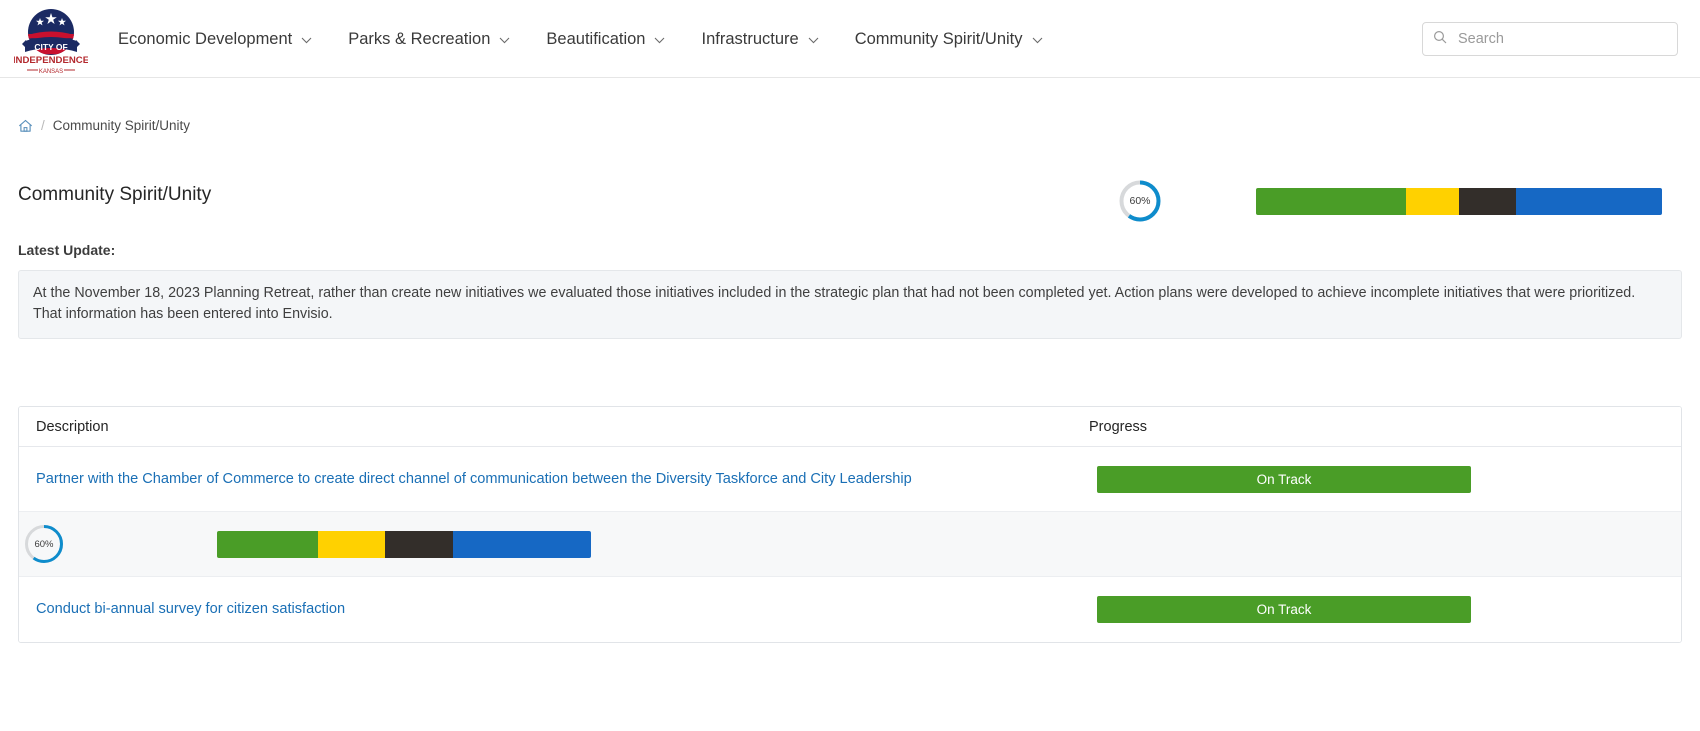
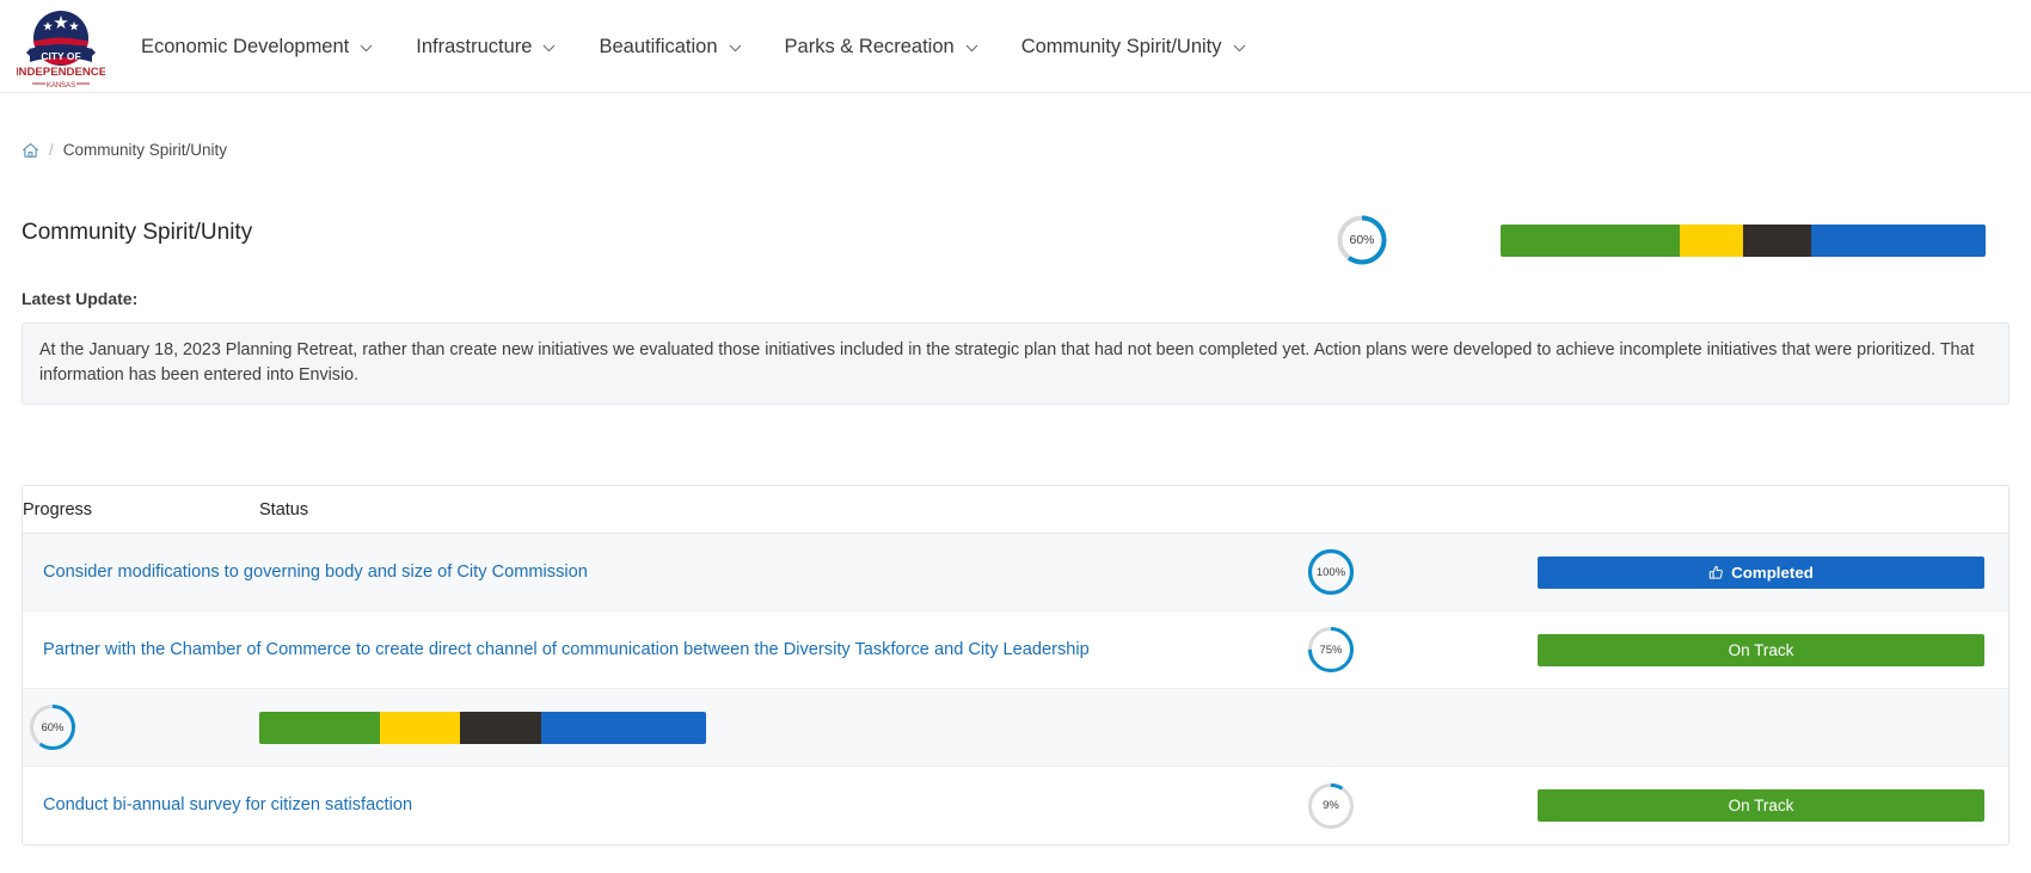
  CITY OF
  INDEPENDENCE
  Economic Development
- Parks & Recreation
+ Infrastructure
  Beautification
- Infrastructure
+ Parks & Recreation
  Community Spirit/Unity
- Search
  /
  Community Spirit/Unity
  Community Spirit/Unity
  60%
  Latest Update:
- At the November 18, 2023 Planning Retreat, rather than create new initiatives we evaluated those initiatives included in the strategic plan that had not been completed yet. Action plans were developed to achieve incomplete initiatives that were prioritized. That information has been entered into Envisio.
+ At the January 18, 2023 Planning Retreat, rather than create new initiatives we evaluated those initiatives included in the strategic plan that had not been completed yet. Action plans were developed to achieve incomplete initiatives that were prioritized. That information has been entered into Envisio.
- Description
  Progress
+ Status
+ Consider modifications to governing body and size of City Commission
+ 100%
+ Completed
  Partner with the Chamber of Commerce to create direct channel of communication between the Diversity Taskforce and City Leadership
+ 75%
  On Track
  60%
  Conduct bi-annual survey for citizen satisfaction
+ 9%
  On Track
